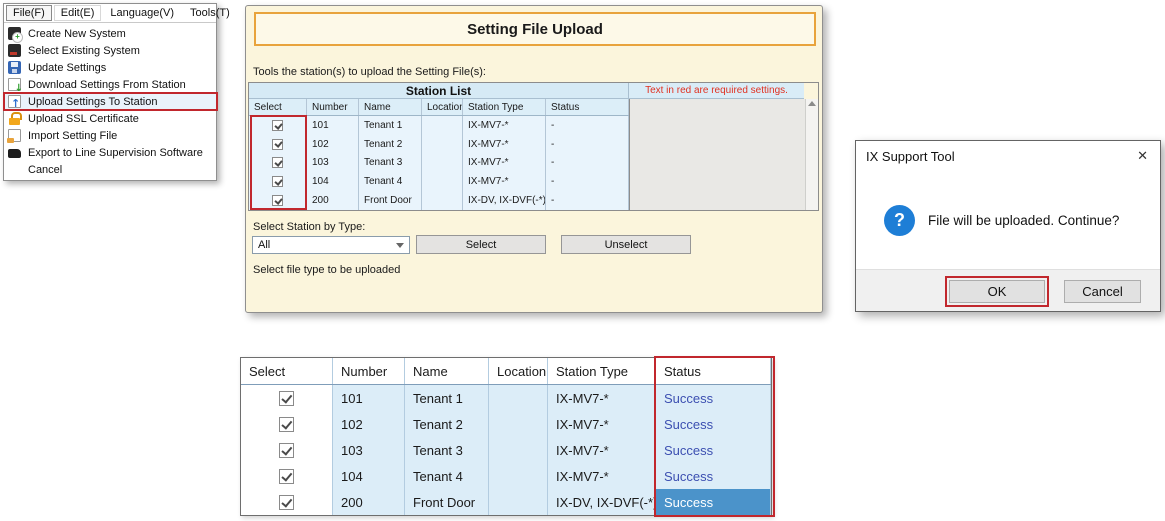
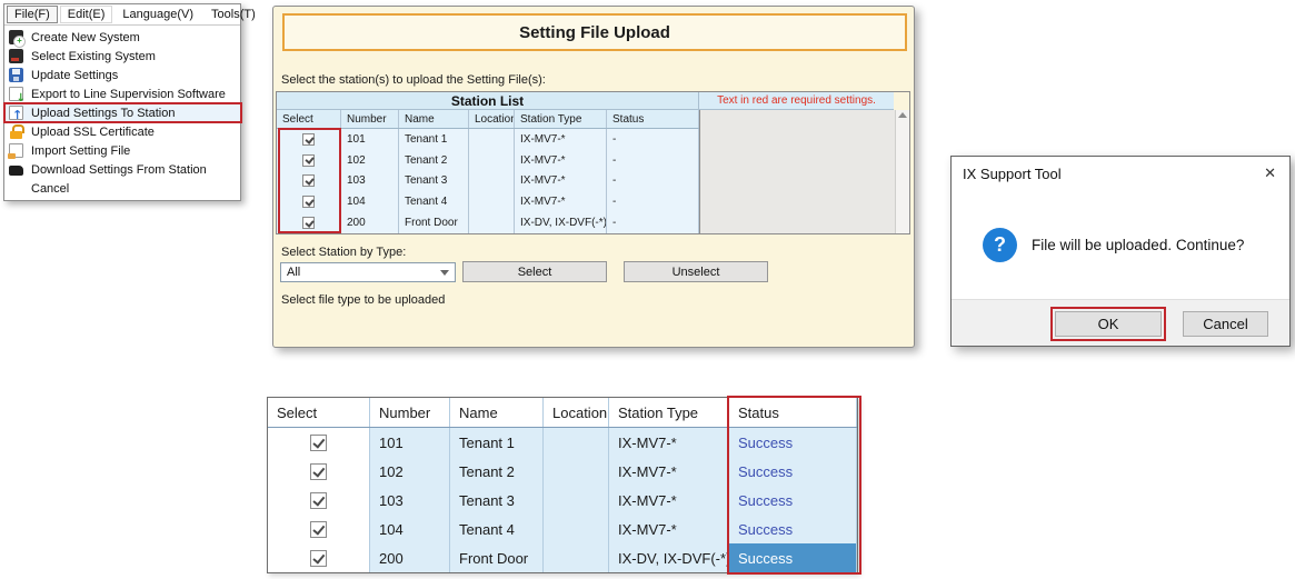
  File(F)
  Edit(E)
  Language(V)
  Tools(T)
  Create New System
  Select Existing System
  Update Settings
- Download Settings From Station
+ Export to Line Supervision Software
  Upload Settings To Station
  Upload SSL Certificate
  Import Setting File
- Export to Line Supervision Software
+ Download Settings From Station
  Cancel
  Setting File Upload
- Tools the station(s) to upload the Setting File(s):
+ Select the station(s) to upload the Setting File(s):
  Station List
  Text in red are required settings.
  Select
  Number
  Name
  Location
  Station Type
  Status
  101
  Tenant 1
  IX-MV7-*
  -
  102
  Tenant 2
  IX-MV7-*
  -
  103
  Tenant 3
  IX-MV7-*
  -
  104
  Tenant 4
  IX-MV7-*
  -
  200
  Front Door
  IX-DV, IX-DVF(-*)
  -
  Select Station by Type:
  All
  Select
  Unselect
  Select file type to be uploaded
  IX Support Tool
  ✕
  ?
  File will be uploaded. Continue?
  OK
  Cancel
  Select
  Number
  Name
  Location
  Station Type
  Status
  101
  Tenant 1
  IX-MV7-*
  Success
  102
  Tenant 2
  IX-MV7-*
  Success
  103
  Tenant 3
  IX-MV7-*
  Success
  104
  Tenant 4
  IX-MV7-*
  Success
  200
  Front Door
  IX-DV, IX-DVF(-*
  Success
